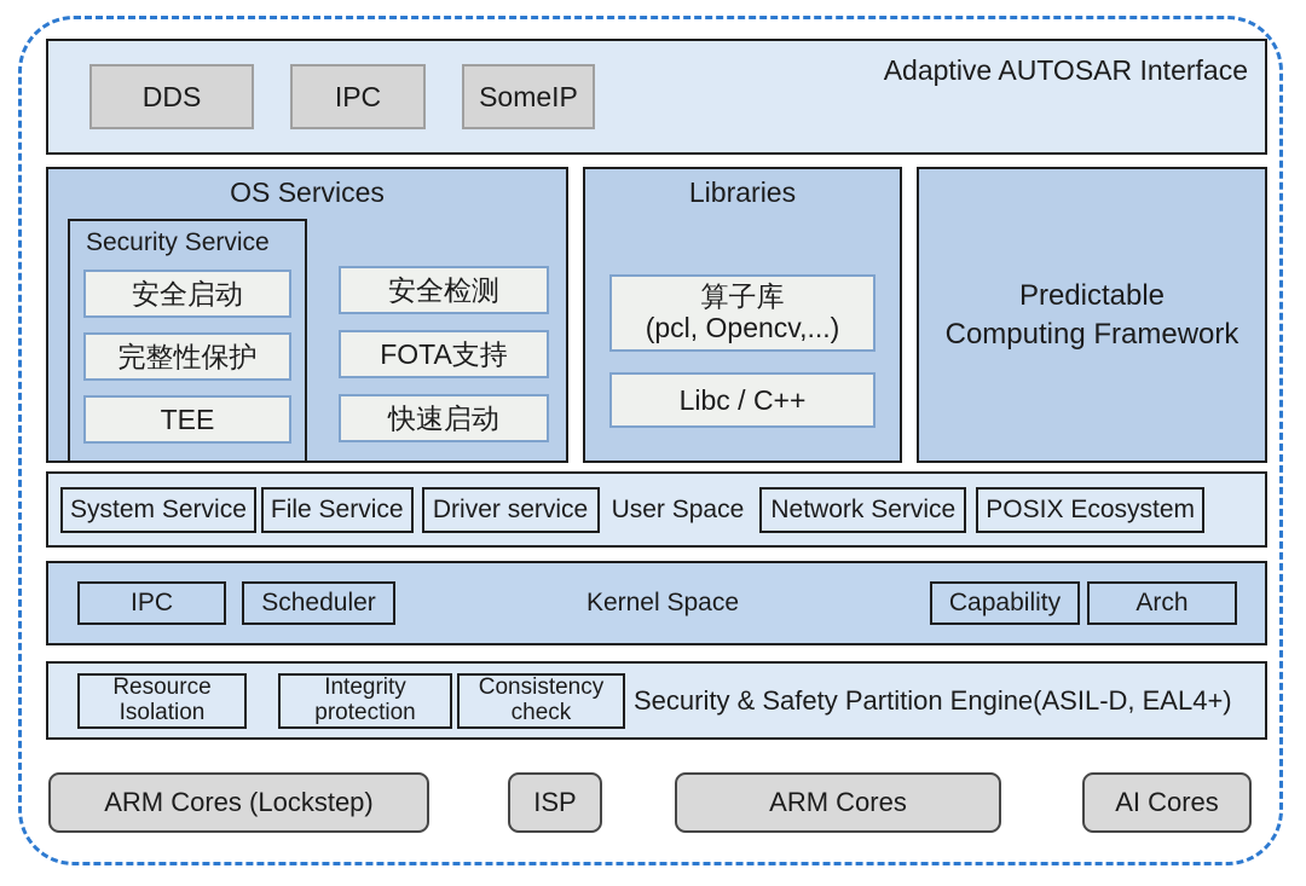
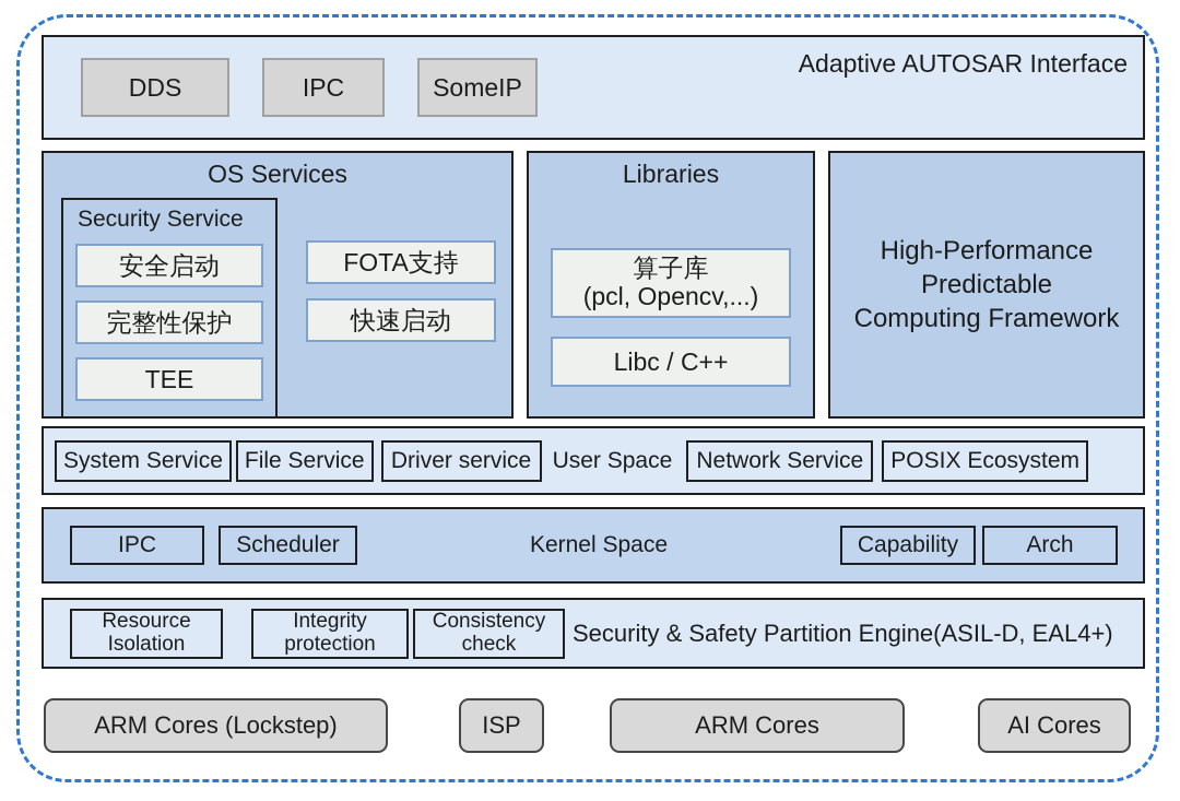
  DDS
  IPC
  SomeIP
  Adaptive AUTOSAR Interface
  OS Services
  Security Service
  安全启动
  完整性保护
  TEE
- 安全检测
  FOTA支持
  快速启动
  Libraries
  算子库
  (pcl, Opencv,...)
  Libc / C++
+ High-Performance
  Predictable
  Computing Framework
  System Service
  File Service
  Driver service
  User Space
  Network Service
  POSIX Ecosystem
  IPC
  Scheduler
  Kernel Space
  Capability
  Arch
  Resource
  Isolation
  Integrity
  protection
  Consistency
  check
  Security & Safety Partition Engine(ASIL-D, EAL4+)
  ARM Cores (Lockstep)
  ISP
  ARM Cores
  AI Cores
